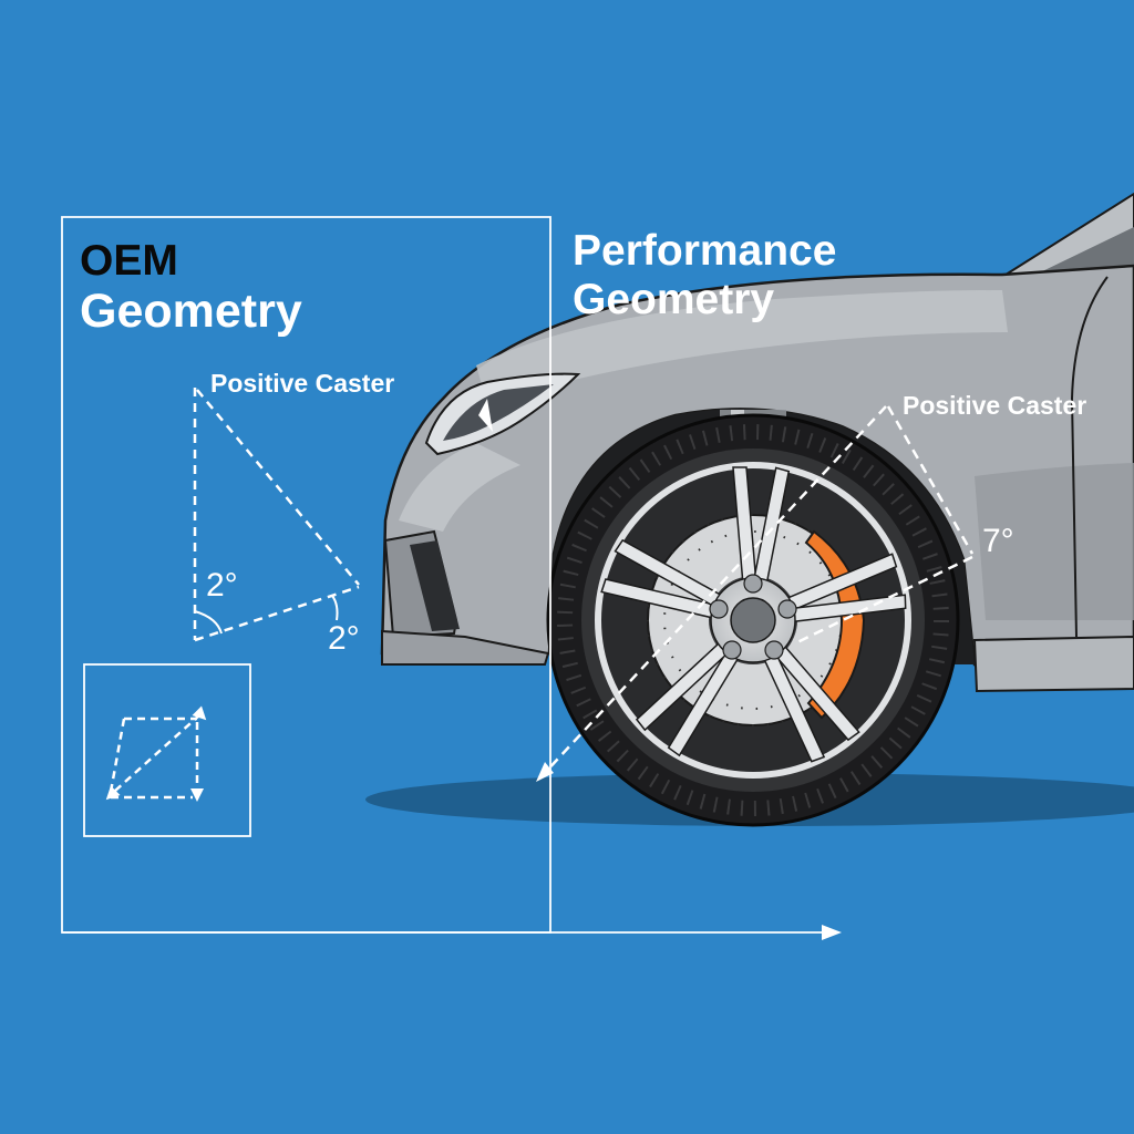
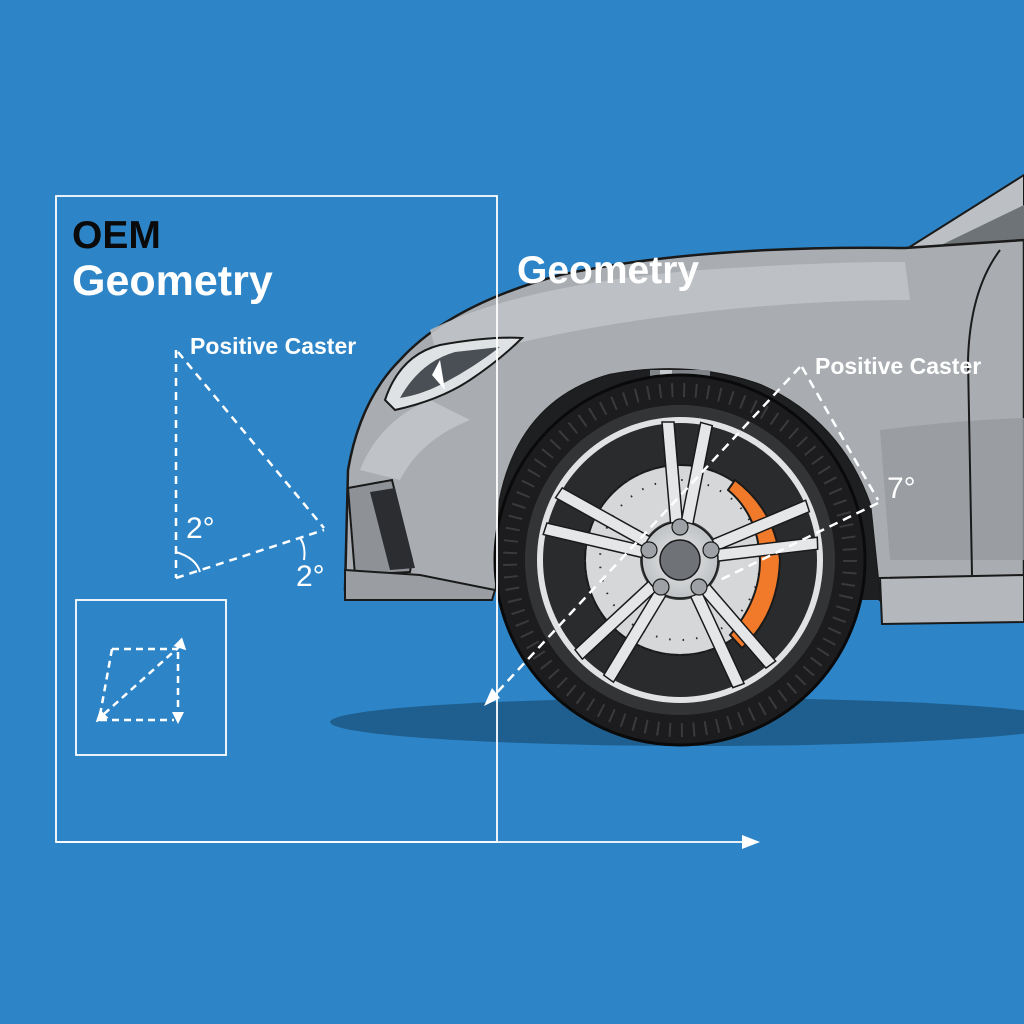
  OEM
  Geometry
- Performance
  Geometry
  Positive Caster
  2°
  2°
  Positive Caster
  7°
